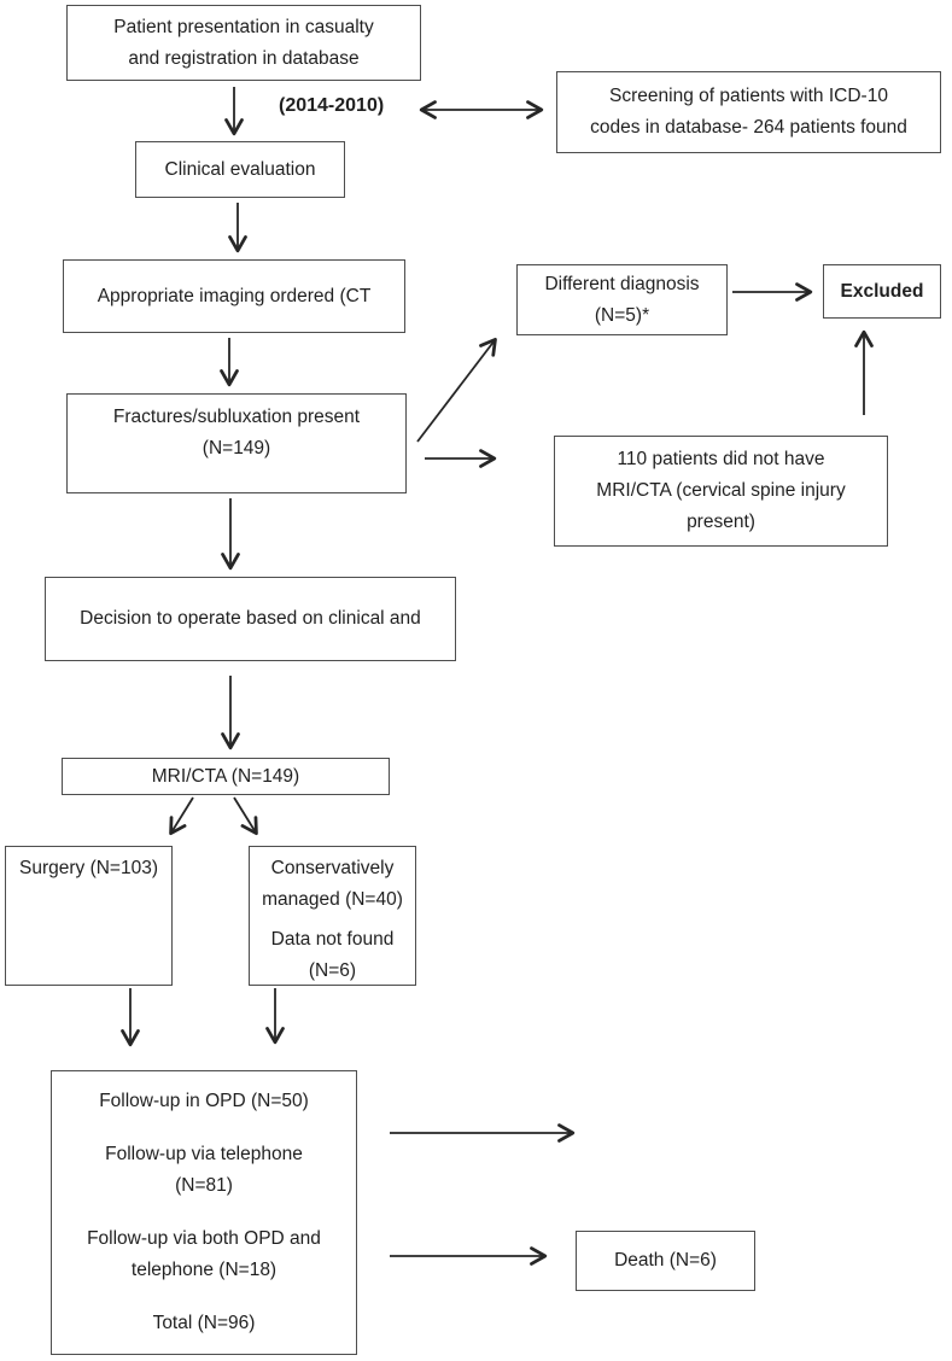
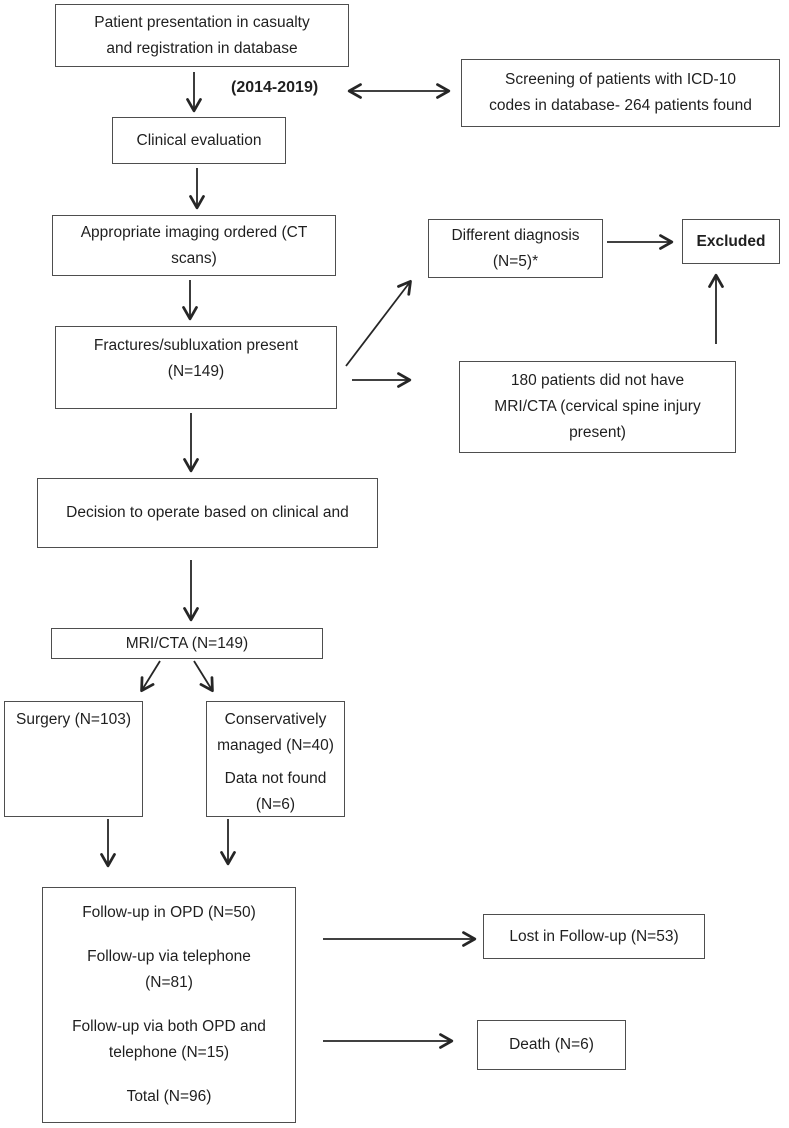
- (2014-2010)
+ (2014-2019)
  Patient presentation in casualty
  and registration in database
  Screening of patients with ICD-10
  codes in database- 264 patients found
  Clinical evaluation
  Appropriate imaging ordered (CT
+ scans)
  Fractures/subluxation present
  (N=149)
  Different diagnosis
  (N=5)*
  Excluded
- 110 patients did not have
+ 180 patients did not have
  MRI/CTA (cervical spine injury
  present)
  Decision to operate based on clinical and
  MRI/CTA (N=149)
  Surgery (N=103)
  Conservatively
  managed (N=40)
  Data not found
  (N=6)
  Follow-up in OPD (N=50)
  Follow-up via telephone
  (N=81)
  Follow-up via both OPD and
- telephone (N=18)
+ telephone (N=15)
  Total (N=96)
+ Lost in Follow-up (N=53)
  Death (N=6)
